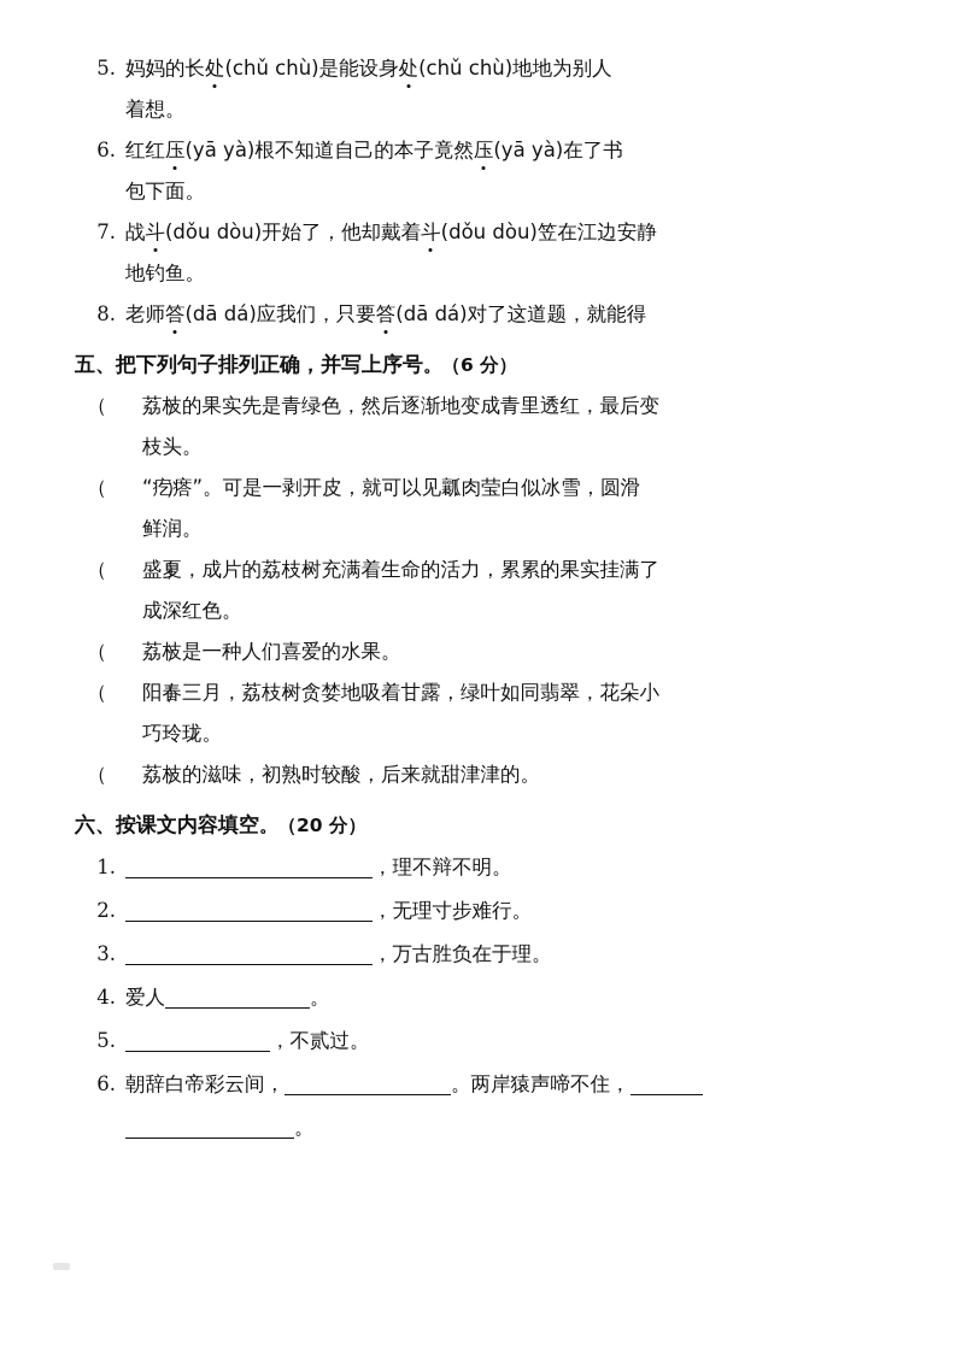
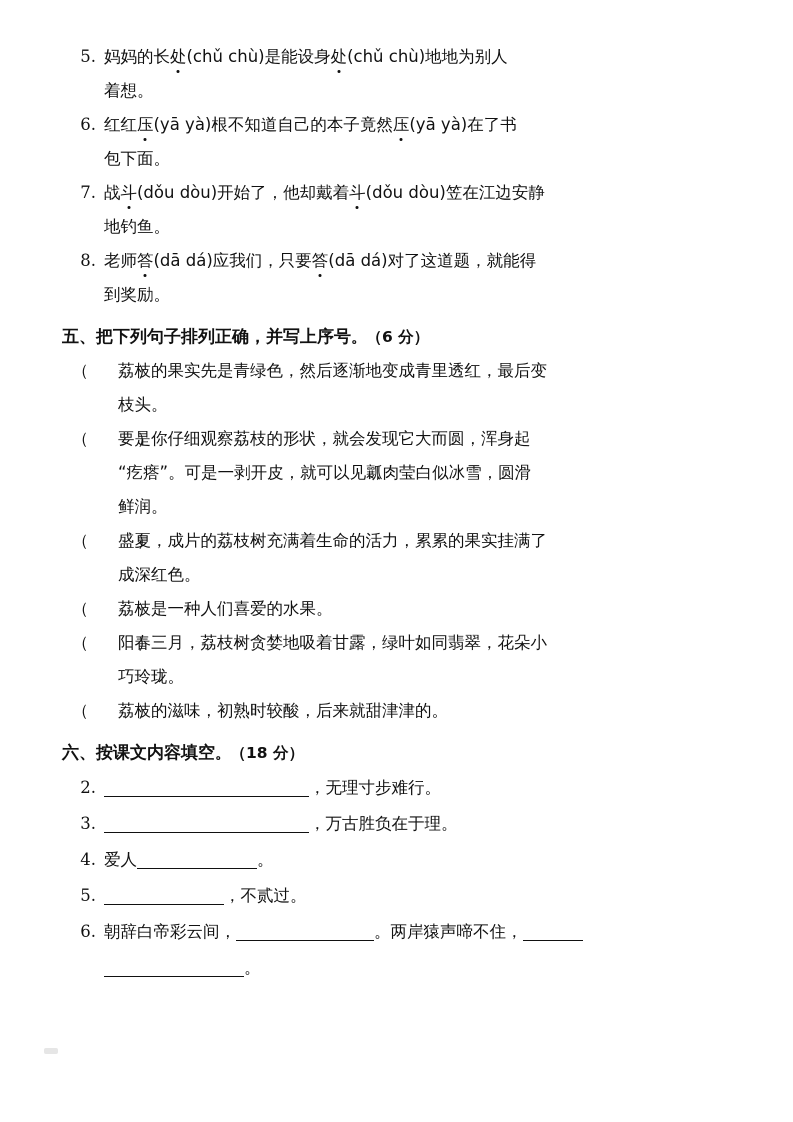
  5.
  妈妈的长处(chǔ chù)是能设身处(chǔ chù)地地为别人
  着想。
  6.
  红红压(yā yà)根不知道自己的本子竟然压(yā yà)在了书
  包下面。
  7.
  战斗(dǒu dòu)开始了，他却戴着斗(dǒu dòu)笠在江边安静
  地钓鱼。
  8.
  老师答(dā dá)应我们，只要答(dā dá)对了这道题，就能得
+ 到奖励。
  五、把下列句子排列正确，并写上序号。（6 分）
  荔枝的果实先是青绿色，然后逐渐地变成青里透红，最后变
  枝头。
+ 要是你仔细观察荔枝的形状，就会发现它大而圆，浑身起
  “疙瘩”。可是一剥开皮，就可以见瓤肉莹白似冰雪，圆滑
  鲜润。
  盛夏，成片的荔枝树充满着生命的活力，累累的果实挂满了
  成深红色。
  荔枝是一种人们喜爱的水果。
  阳春三月，荔枝树贪婪地吸着甘露，绿叶如同翡翠，花朵小
  巧玲珑。
  荔枝的滋味，初熟时较酸，后来就甜津津的。
- 六、按课文内容填空。（20 分）
+ 六、按课文内容填空。（18 分）
- 1.
- ，理不辩不明。
  2.
  ，无理寸步难行。
  3.
  ，万古胜负在于理。
  4.
  爱人 。
  5.
  ，不贰过。
  6.
  朝辞白帝彩云间， 。两岸猿声啼不住，
  。
